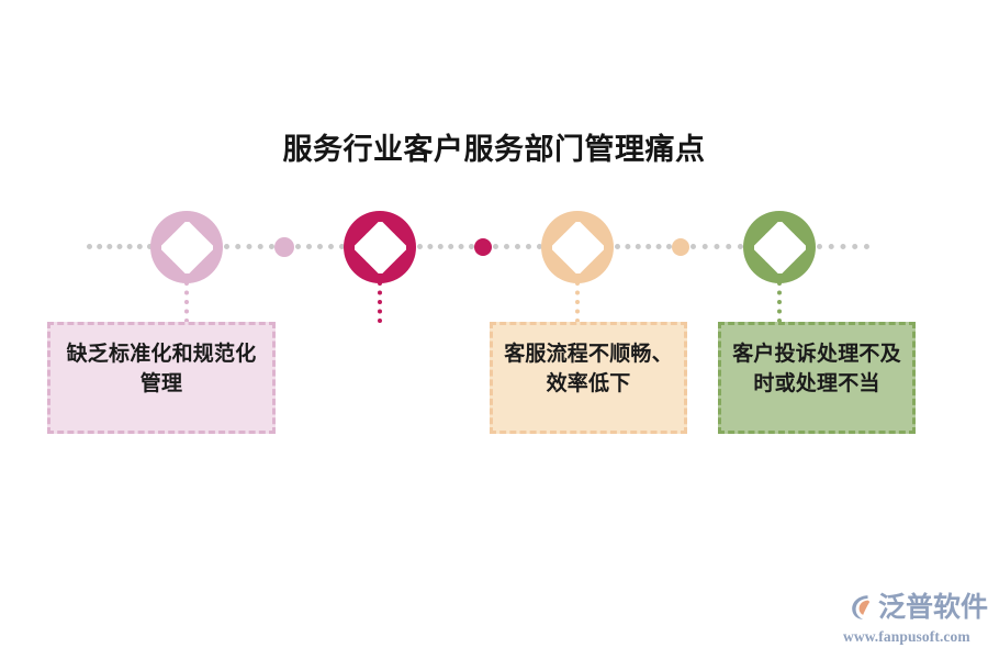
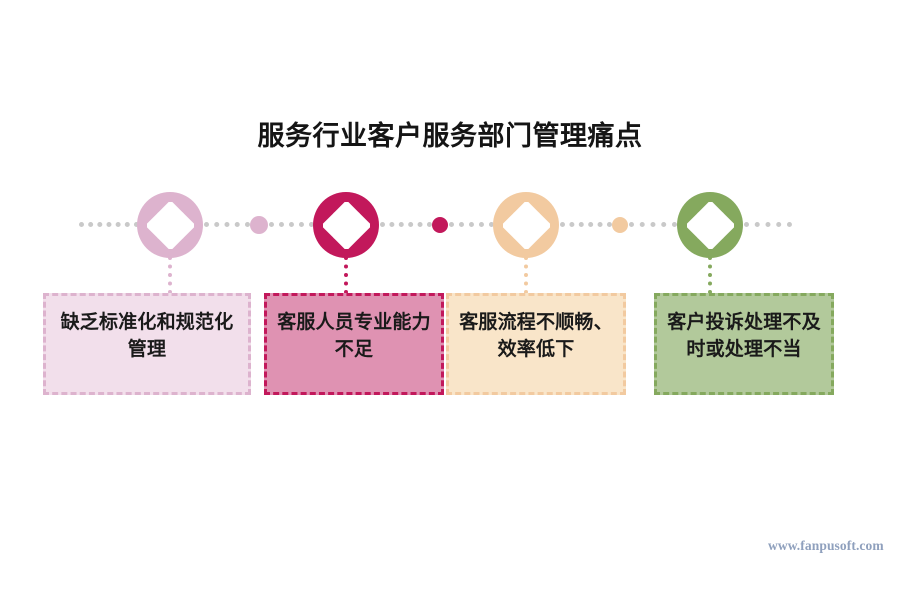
  服务行业客户服务部门管理痛点
  缺乏标准化和规范化管理
+ 客服人员专业能力不足
  客服流程不顺畅、效率低下
  客户投诉处理不及时或处理不当
- 泛普软件
  www.fanpusoft.com
